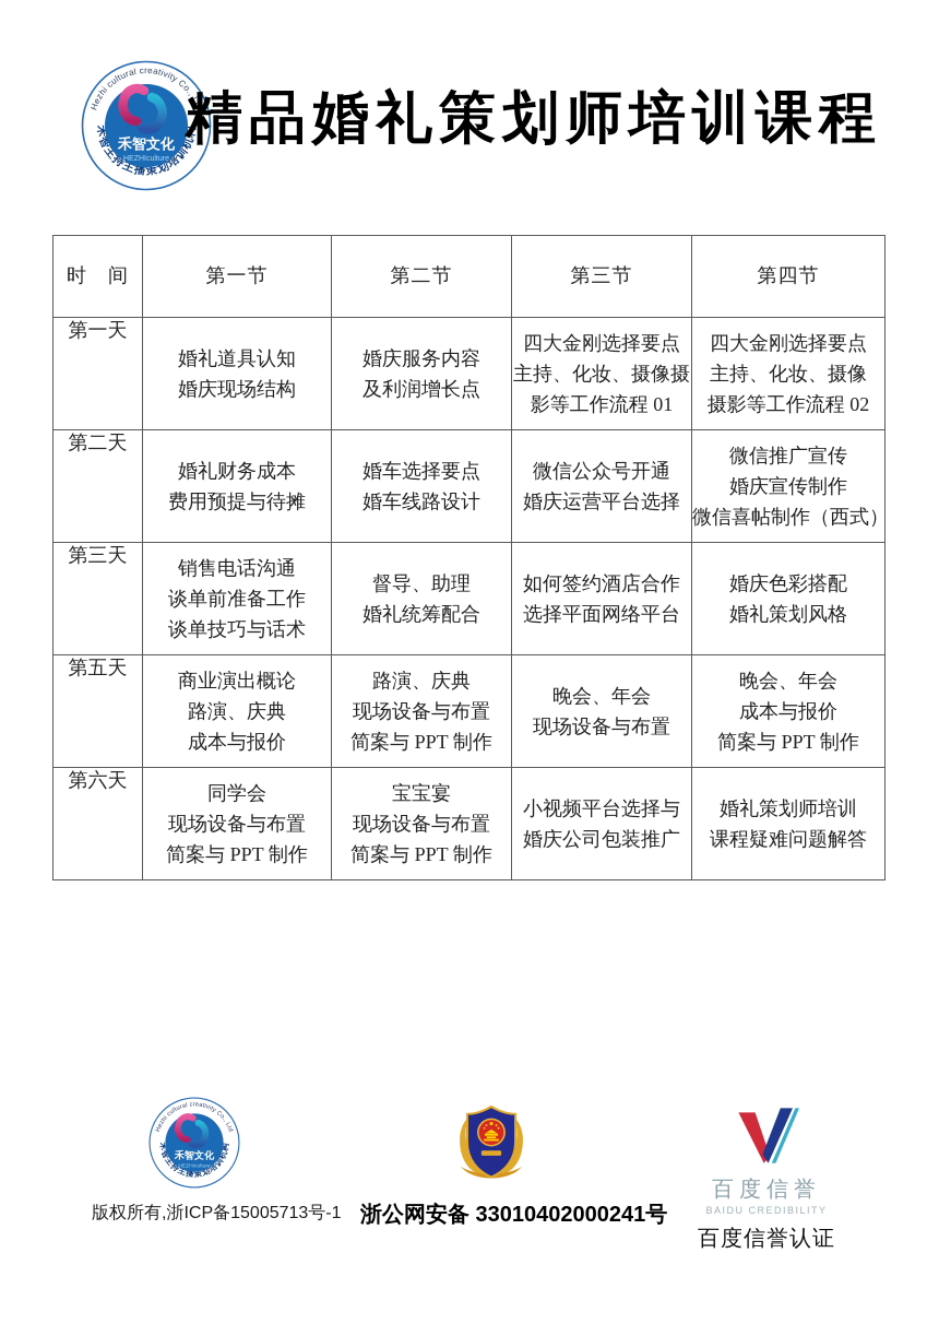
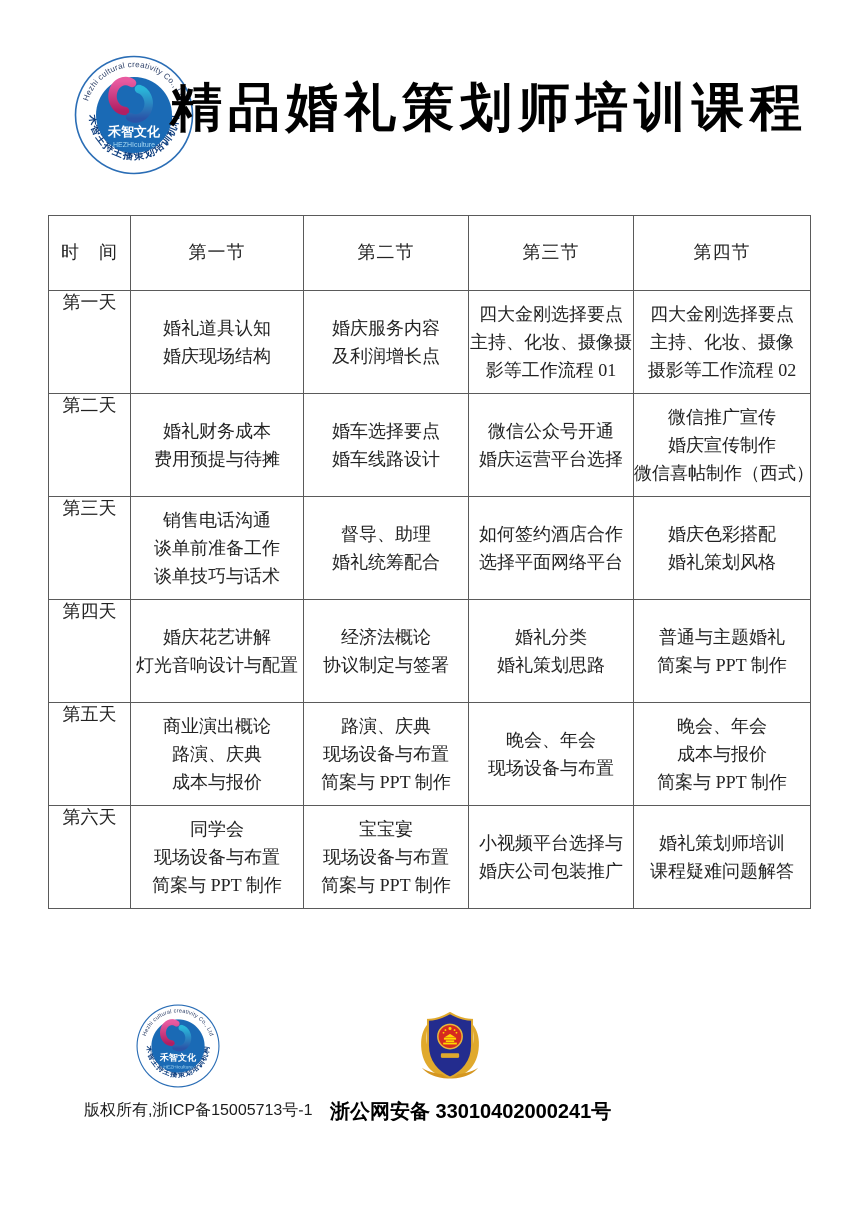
  精品婚礼策划师培训课程
  时 间	第一节	第二节	第三节	第四节
  第一天	婚礼道具认知婚庆现场结构	婚庆服务内容及利润增长点	四大金刚选择要点主持、化妆、摄像摄影等工作流程 01	四大金刚选择要点主持、化妆、摄像摄影等工作流程 02
  第二天	婚礼财务成本费用预提与待摊	婚车选择要点婚车线路设计	微信公众号开通婚庆运营平台选择	微信推广宣传婚庆宣传制作微信喜帖制作（西式）
  第三天	销售电话沟通谈单前准备工作谈单技巧与话术	督导、助理婚礼统筹配合	如何签约酒店合作选择平面网络平台	婚庆色彩搭配婚礼策划风格
+ 第四天	婚庆花艺讲解灯光音响设计与配置	经济法概论协议制定与签署	婚礼分类婚礼策划思路	普通与主题婚礼简案与 PPT 制作
  第五天	商业演出概论路演、庆典成本与报价	路演、庆典现场设备与布置简案与 PPT 制作	晚会、年会现场设备与布置	晚会、年会成本与报价简案与 PPT 制作
  第六天	同学会现场设备与布置简案与 PPT 制作	宝宝宴现场设备与布置简案与 PPT 制作	小视频平台选择与婚庆公司包装推广	婚礼策划师培训课程疑难问题解答
  版权所有,浙ICP备15005713号-1
  浙公网安备 33010402000241号
- 百度信誉
- BAIDU CREDIBILITY
- 百度信誉认证
